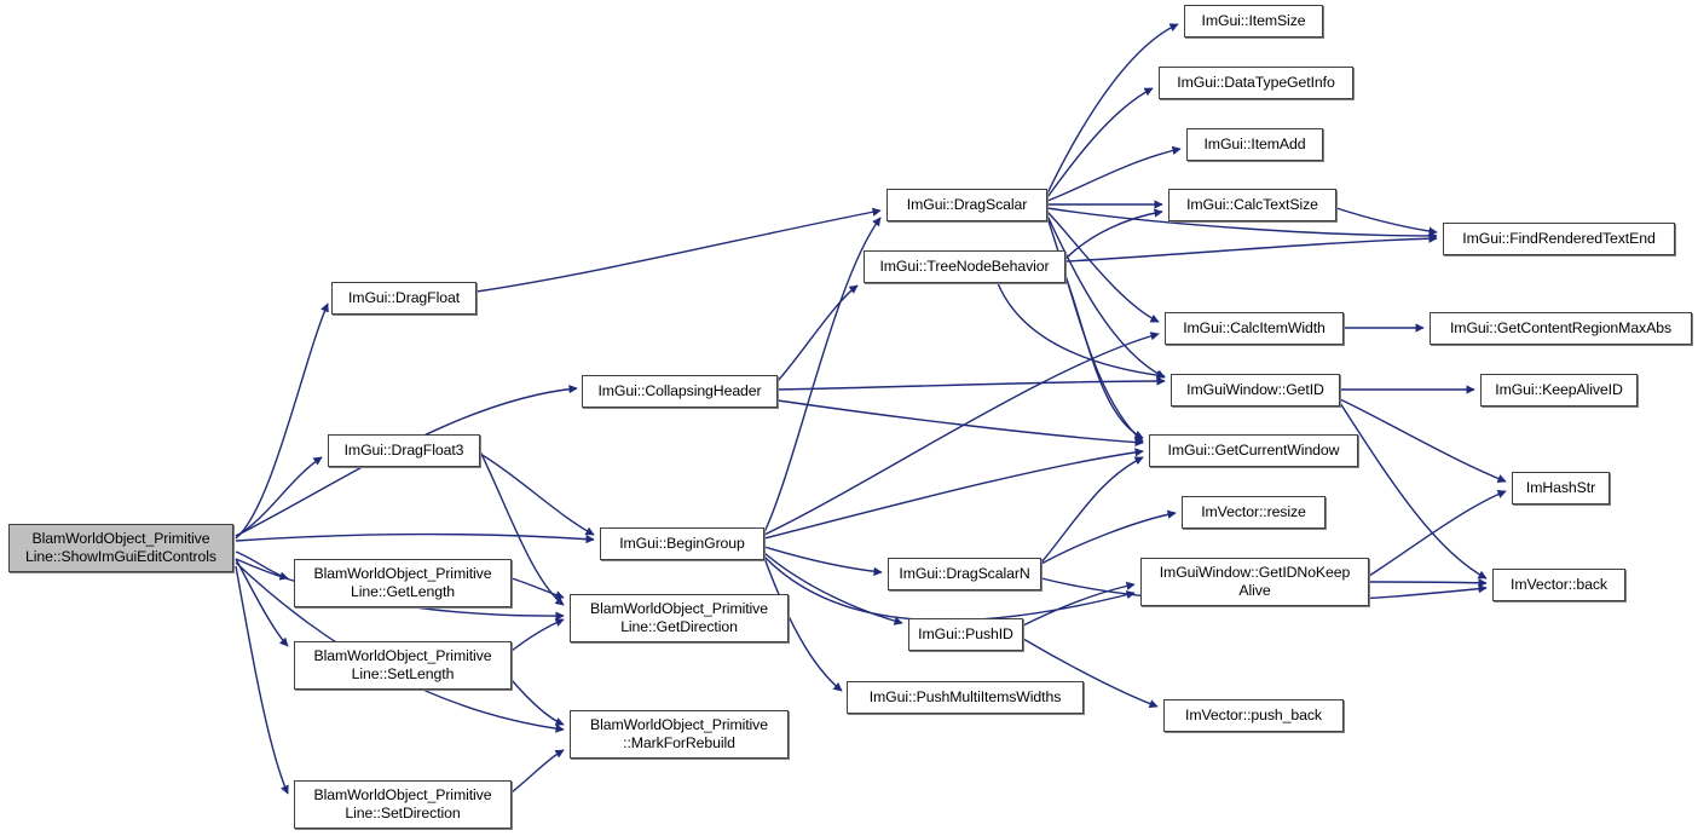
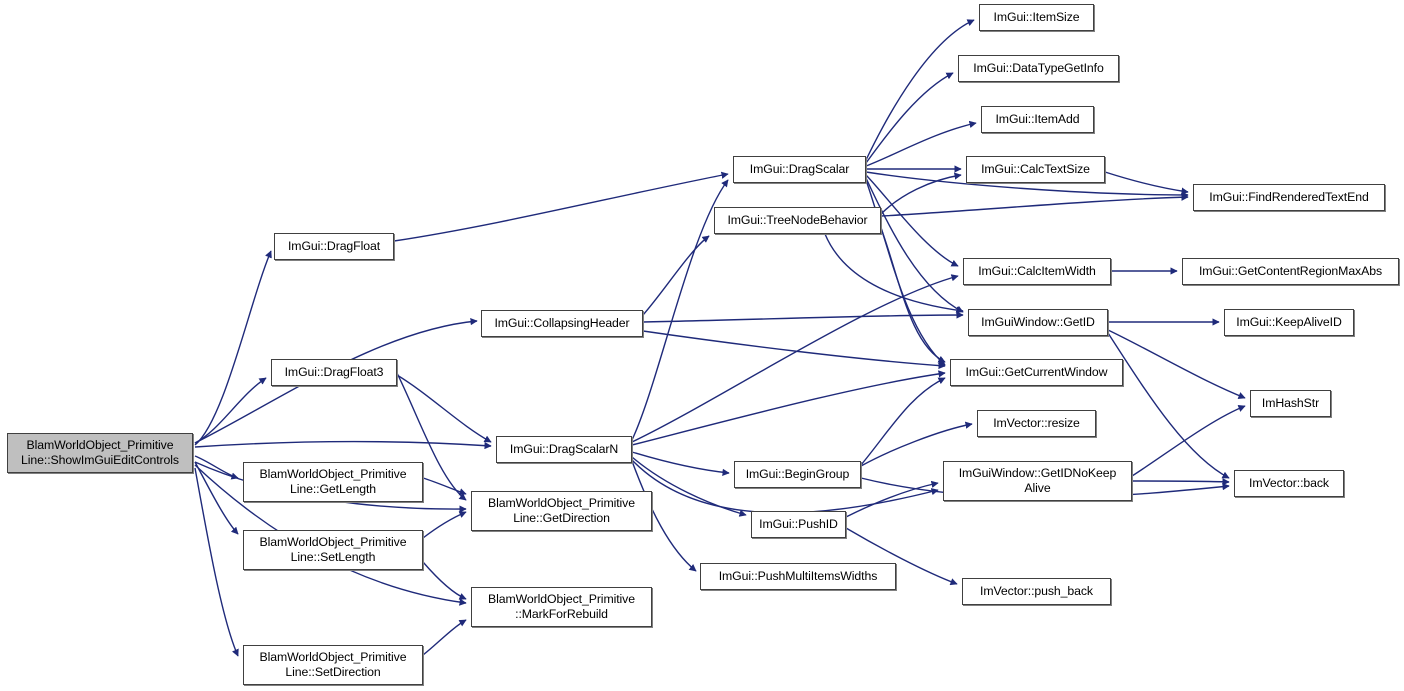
  BlamWorldObject_Primitive
  Line::ShowImGuiEditControls
  ImGui::DragFloat
  ImGui::DragFloat3
  BlamWorldObject_Primitive
  Line::GetLength
  BlamWorldObject_Primitive
  Line::SetLength
  BlamWorldObject_Primitive
  Line::SetDirection
  ImGui::CollapsingHeader
- ImGui::BeginGroup
+ ImGui::DragScalarN
  BlamWorldObject_Primitive
  Line::GetDirection
  BlamWorldObject_Primitive
  ::MarkForRebuild
  ImGui::DragScalar
  ImGui::TreeNodeBehavior
- ImGui::DragScalarN
+ ImGui::BeginGroup
  ImGui::PushID
  ImGui::PushMultiItemsWidths
  ImGui::ItemSize
  ImGui::DataTypeGetInfo
  ImGui::ItemAdd
  ImGui::CalcTextSize
  ImGui::CalcItemWidth
  ImGuiWindow::GetID
  ImGui::GetCurrentWindow
  ImVector::resize
  ImGuiWindow::GetIDNoKeep
  Alive
  ImVector::push_back
  ImGui::FindRenderedTextEnd
  ImGui::GetContentRegionMaxAbs
  ImGui::KeepAliveID
  ImHashStr
  ImVector::back
